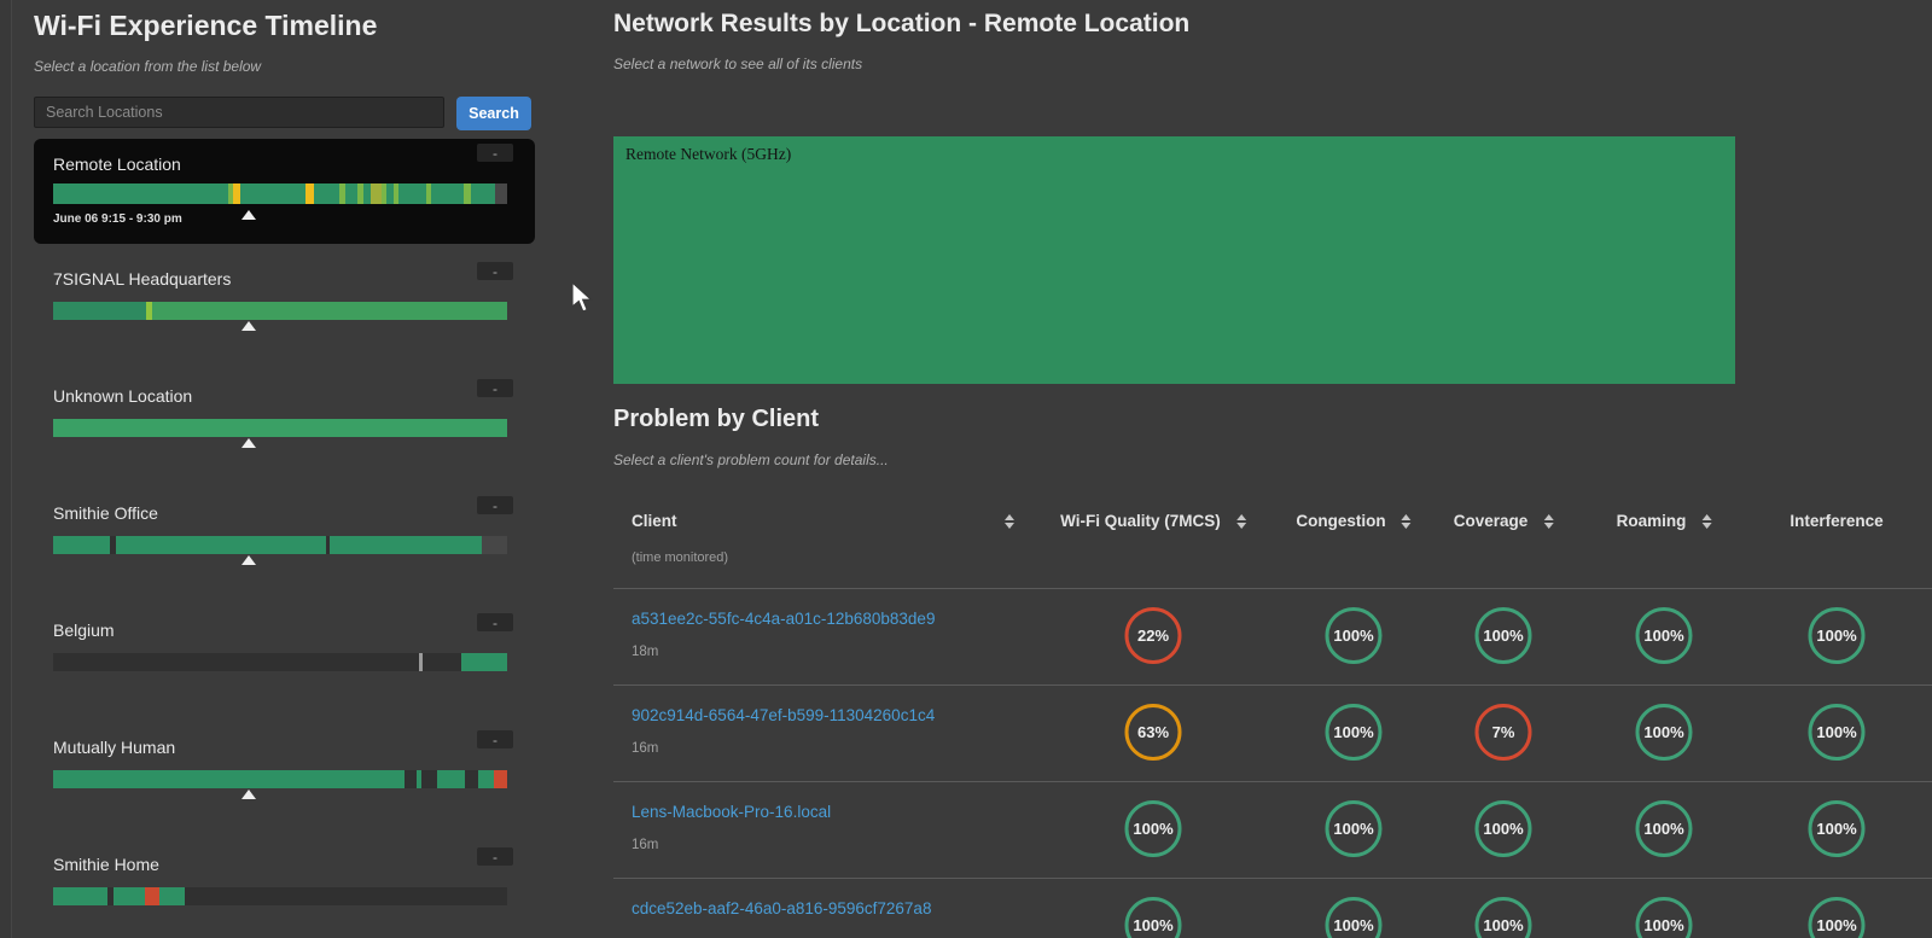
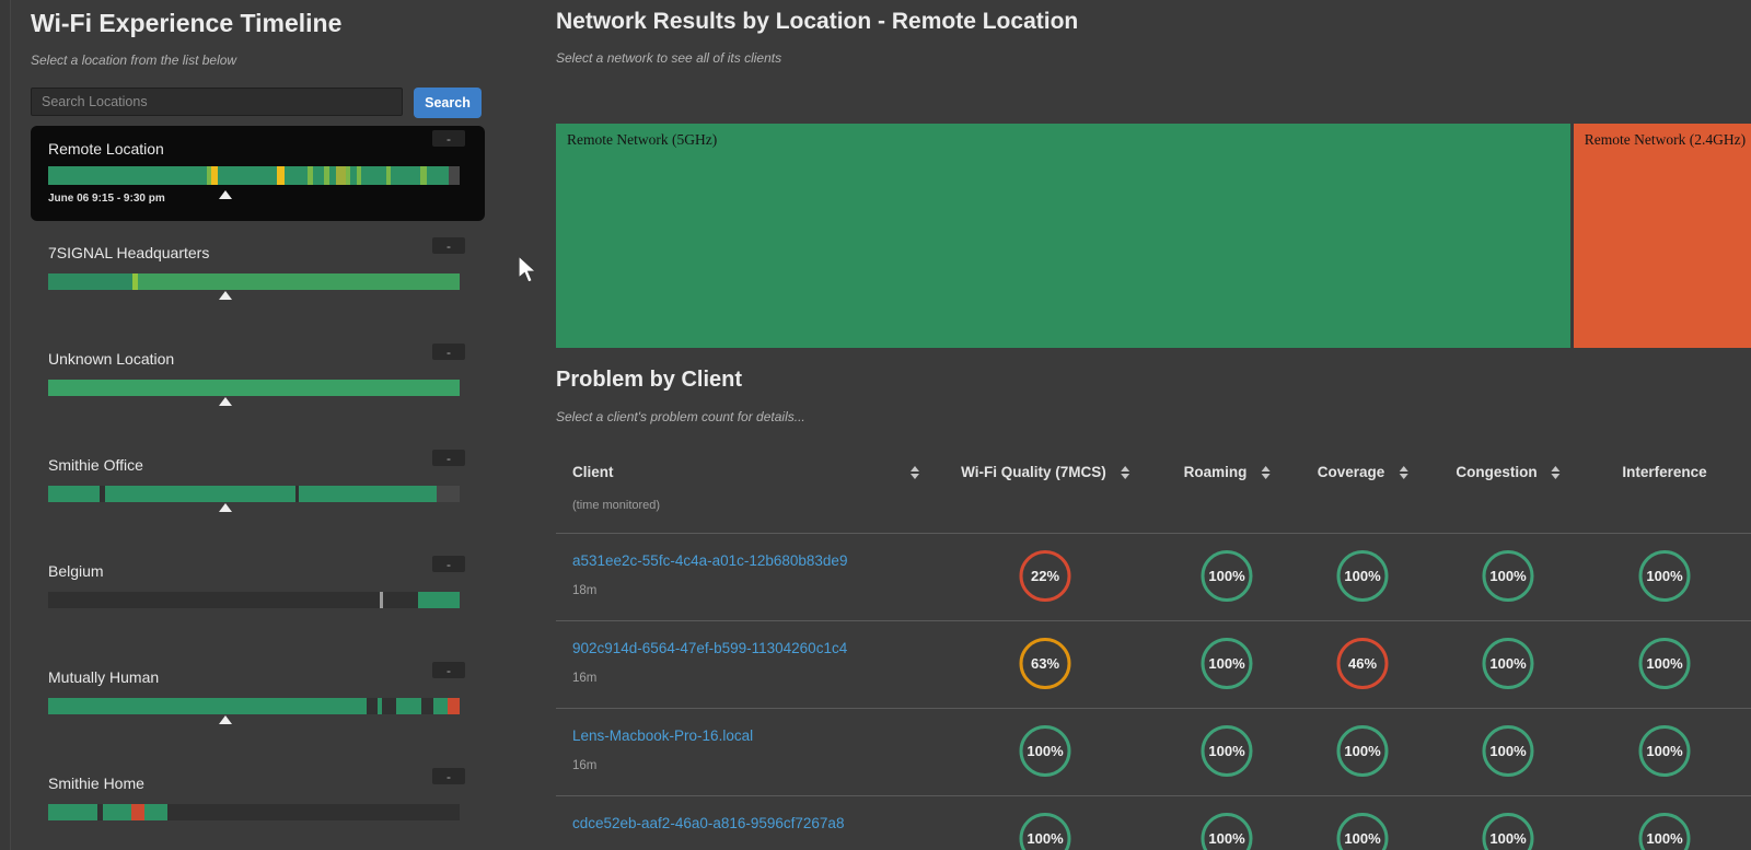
  Wi-Fi Experience Timeline
  Select a location from the list below
  Search Locations
  Search
  -
  Remote Location
  June 06 9:15 - 9:30 pm
  -
  7SIGNAL Headquarters
  -
  Unknown Location
  -
  Smithie Office
  -
  Belgium
  -
  Mutually Human
  -
  Smithie Home
  Network Results by Location - Remote Location
  Select a network to see all of its clients
  Remote Network (5GHz)
+ Remote Network (2.4GHz)
  Problem by Client
  Select a client's problem count for details...
  Client
  (time monitored)
  Wi-Fi Quality (7MCS)
- Congestion
+ Roaming
  Coverage
- Roaming
+ Congestion
  Interference
  a531ee2c-55fc-4c4a-a01c-12b680b83de9
  18m
  22%
  100%
  100%
  100%
  100%
  902c914d-6564-47ef-b599-11304260c1c4
  16m
  63%
  100%
- 7%
+ 46%
  100%
  100%
  Lens-Macbook-Pro-16.local
  16m
  100%
  100%
  100%
  100%
  100%
  cdce52eb-aaf2-46a0-a816-9596cf7267a8
  100%
  100%
  100%
  100%
  100%
